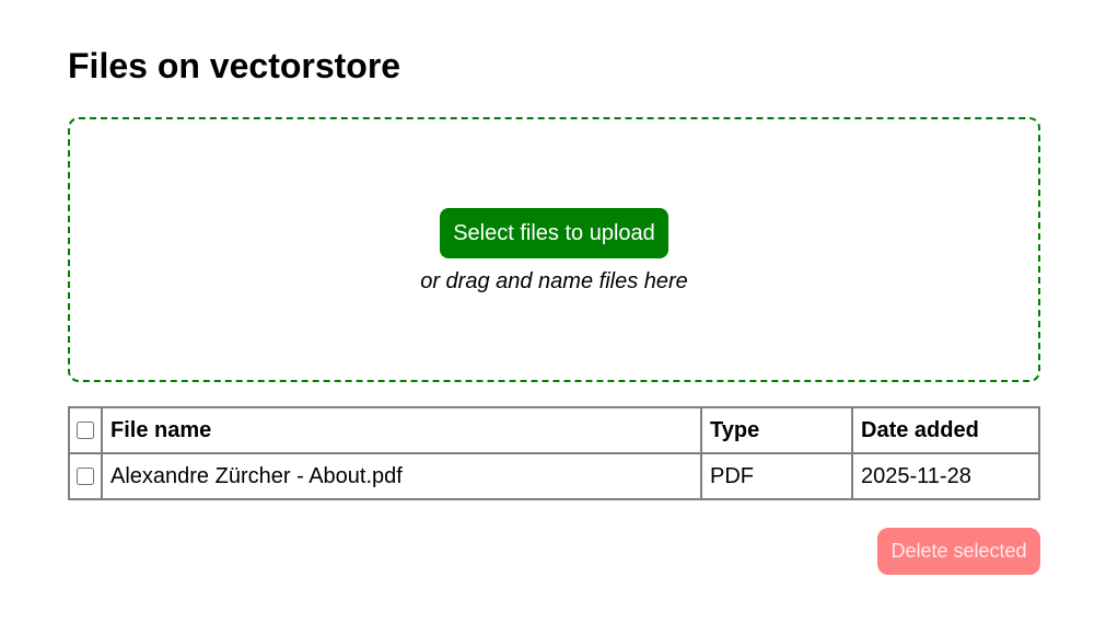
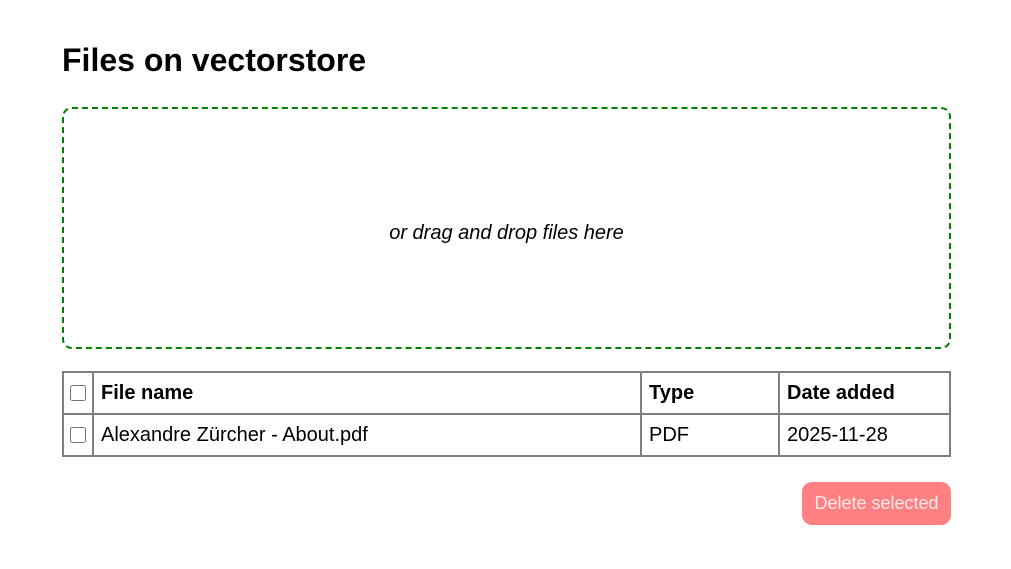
  Files on vectorstore
- Select files to upload
- or drag and name files here
+ or drag and drop files here
  	File name	Type	Date added
  	Alexandre Zürcher - About.pdf	PDF	2025-11-28
  Delete selected
